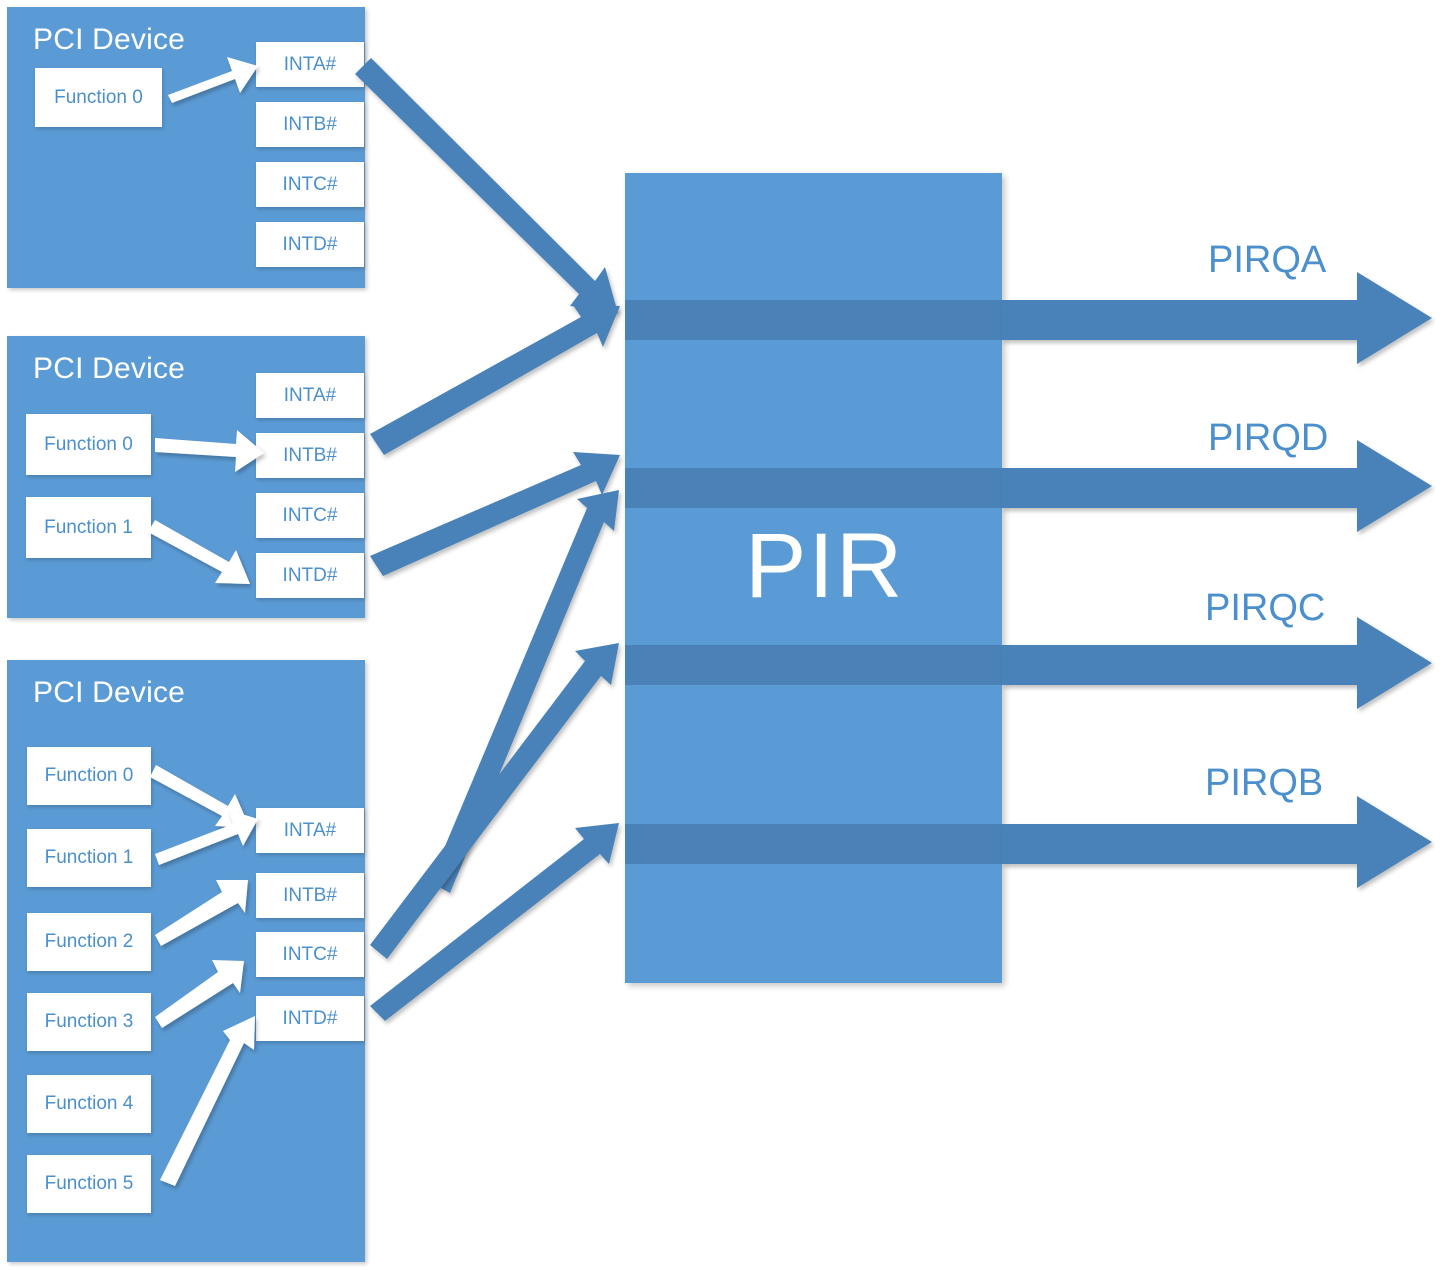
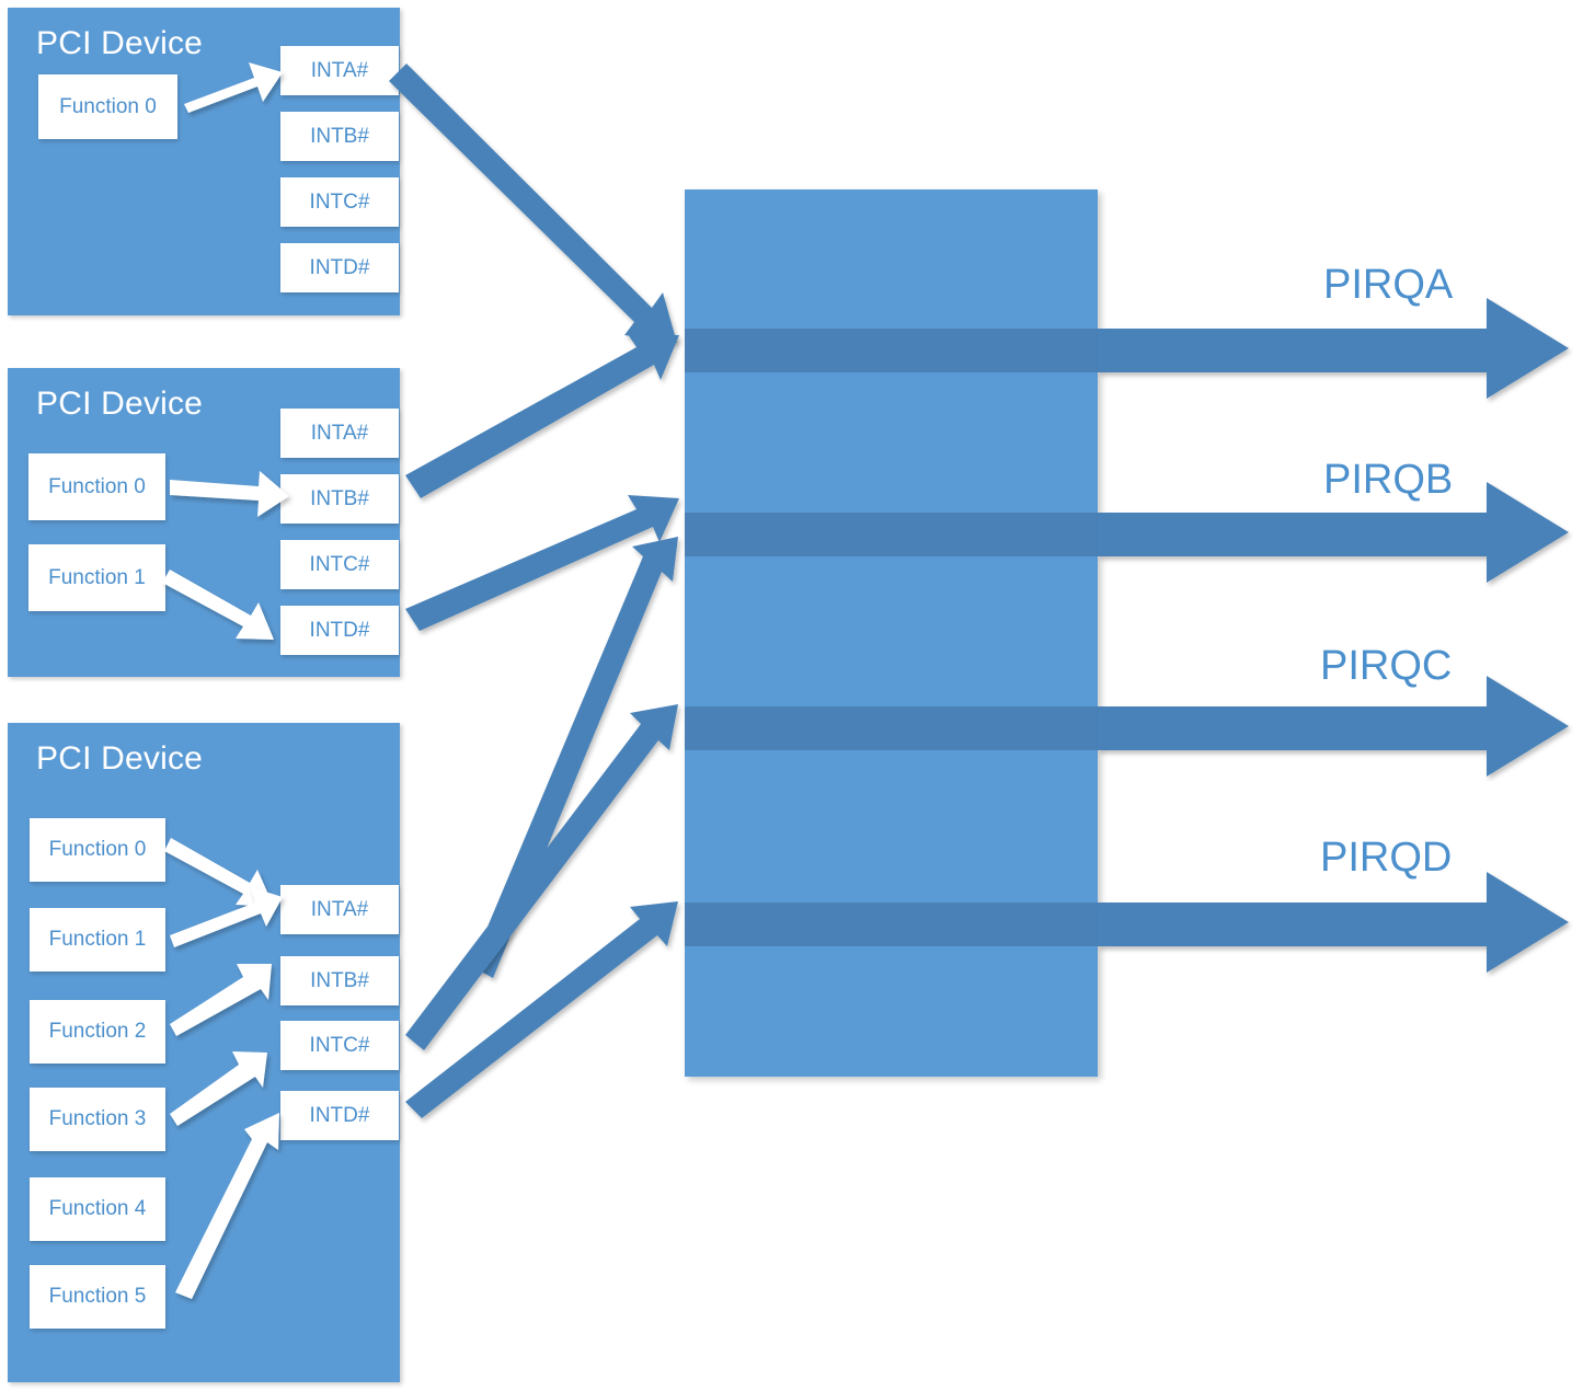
  PCI Device
  Function 0
  INTA#
  INTB#
  INTC#
  INTD#
  PCI Device
  Function 0
  Function 1
  INTA#
  INTB#
  INTC#
  INTD#
  PCI Device
  Function 0
  Function 1
  Function 2
  Function 3
  Function 4
  Function 5
  INTA#
  INTB#
  INTC#
  INTD#
- PIR
  PIRQA
- PIRQD
+ PIRQB
  PIRQC
- PIRQB
+ PIRQD
